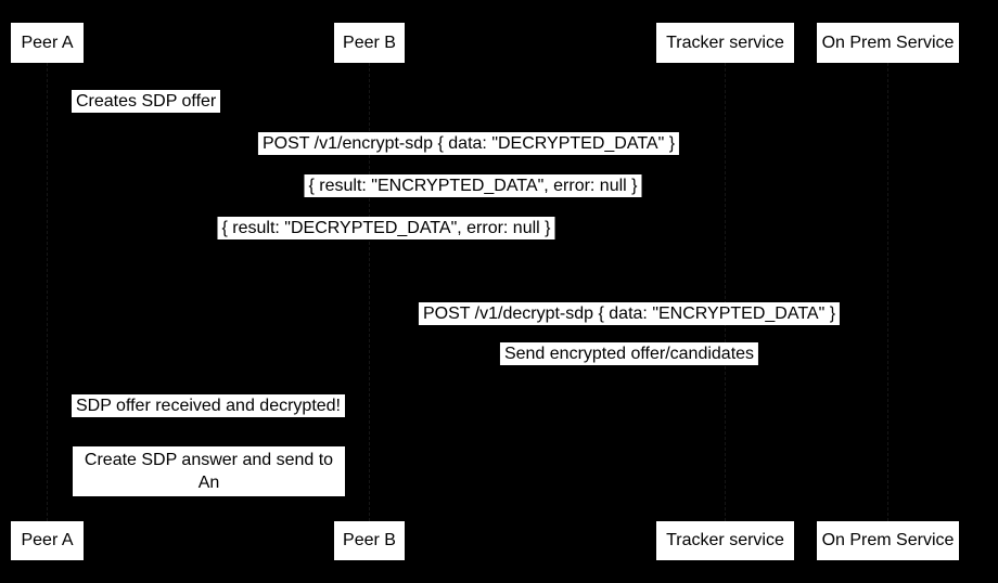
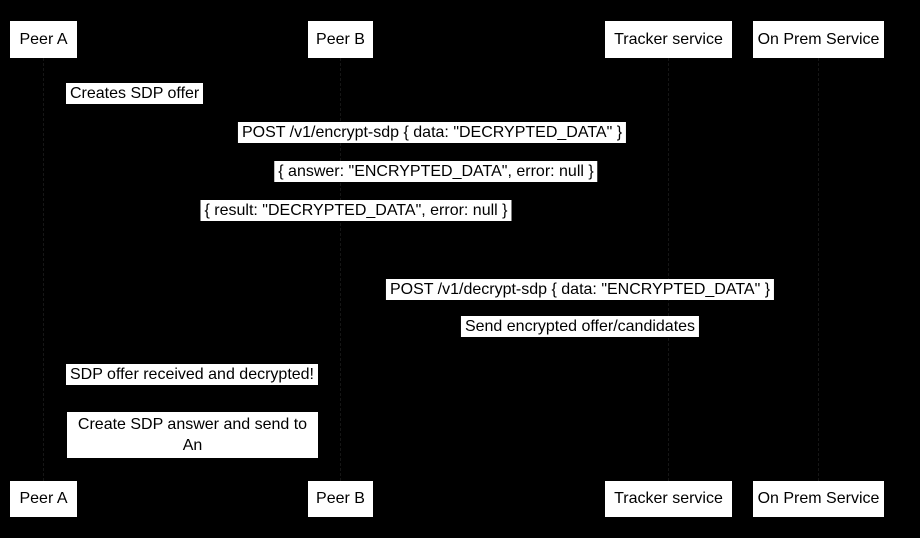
  Peer A
  Peer B
  Tracker service
  On Prem Service
  Creates SDP offer
  POST /v1/encrypt-sdp { data: "DECRYPTED_DATA" }
- { result: "ENCRYPTED_DATA", error: null }
+ { answer: "ENCRYPTED_DATA", error: null }
  { result: "DECRYPTED_DATA", error: null }
  POST /v1/decrypt-sdp { data: "ENCRYPTED_DATA" }
  Send encrypted offer/candidates
  SDP offer received and decrypted!
  Create SDP answer and send to An
  Peer A
  Peer B
  Tracker service
  On Prem Service
